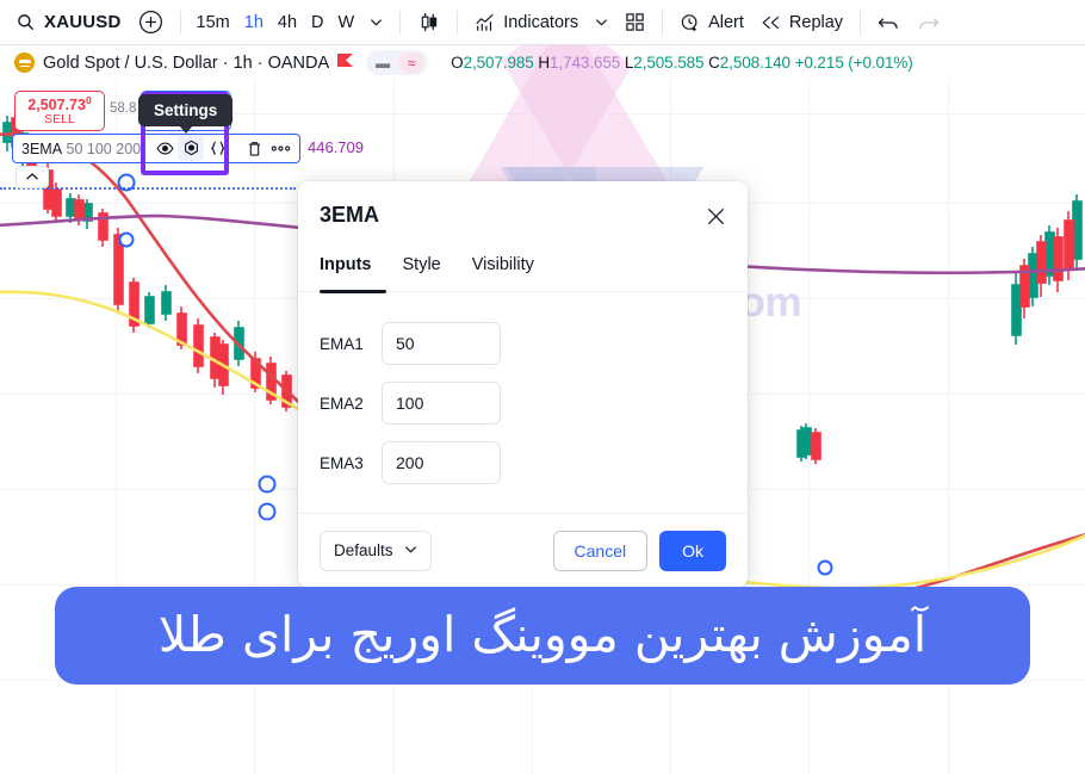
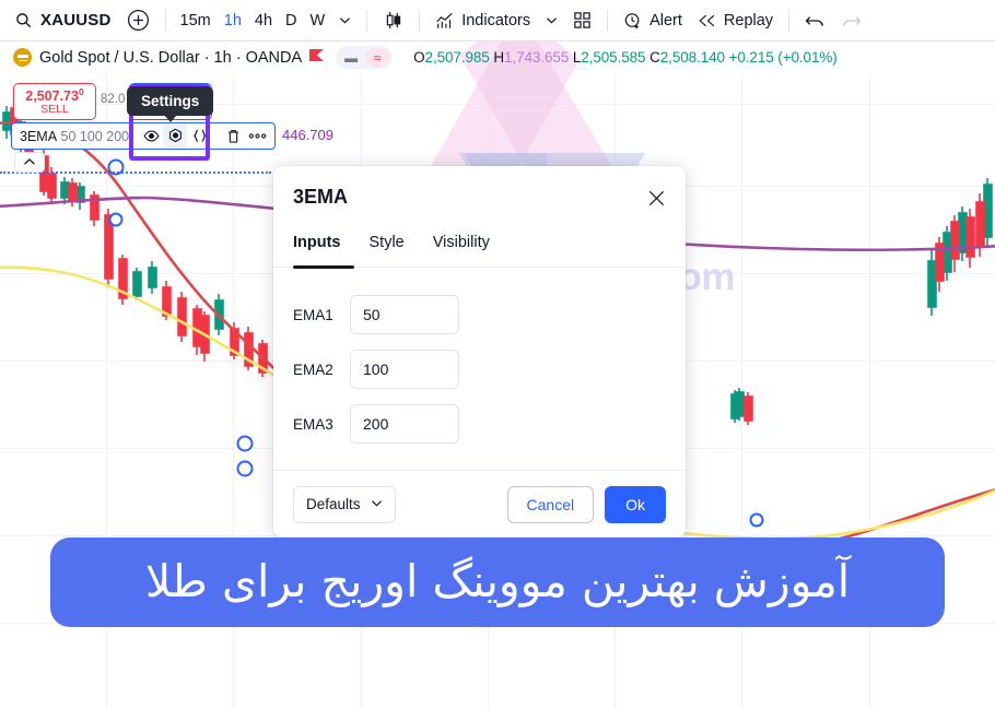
  XAUUSD
  15m
  1h
  4h
  D
  W
  Indicators
  Alert
  Replay
  Gold Spot / U.S. Dollar · 1h · OANDA
  ▬
  ≈
  O2,507.985 H1,743.655 L2,505.585 C2,508.140 +0.215 (+0.01%)
- 58.8
+ 82.0
  2,507.730
  SELL
  3EMA
  50 100 200
  446.709
  Settings
  3EMA
  Inputs
  Style
  Visibility
  EMA1
  50
  EMA2
  100
  EMA3
  200
  Defaults
  Cancel
  Ok
  آموزش بهترین مووینگ اوریج برای طلا
